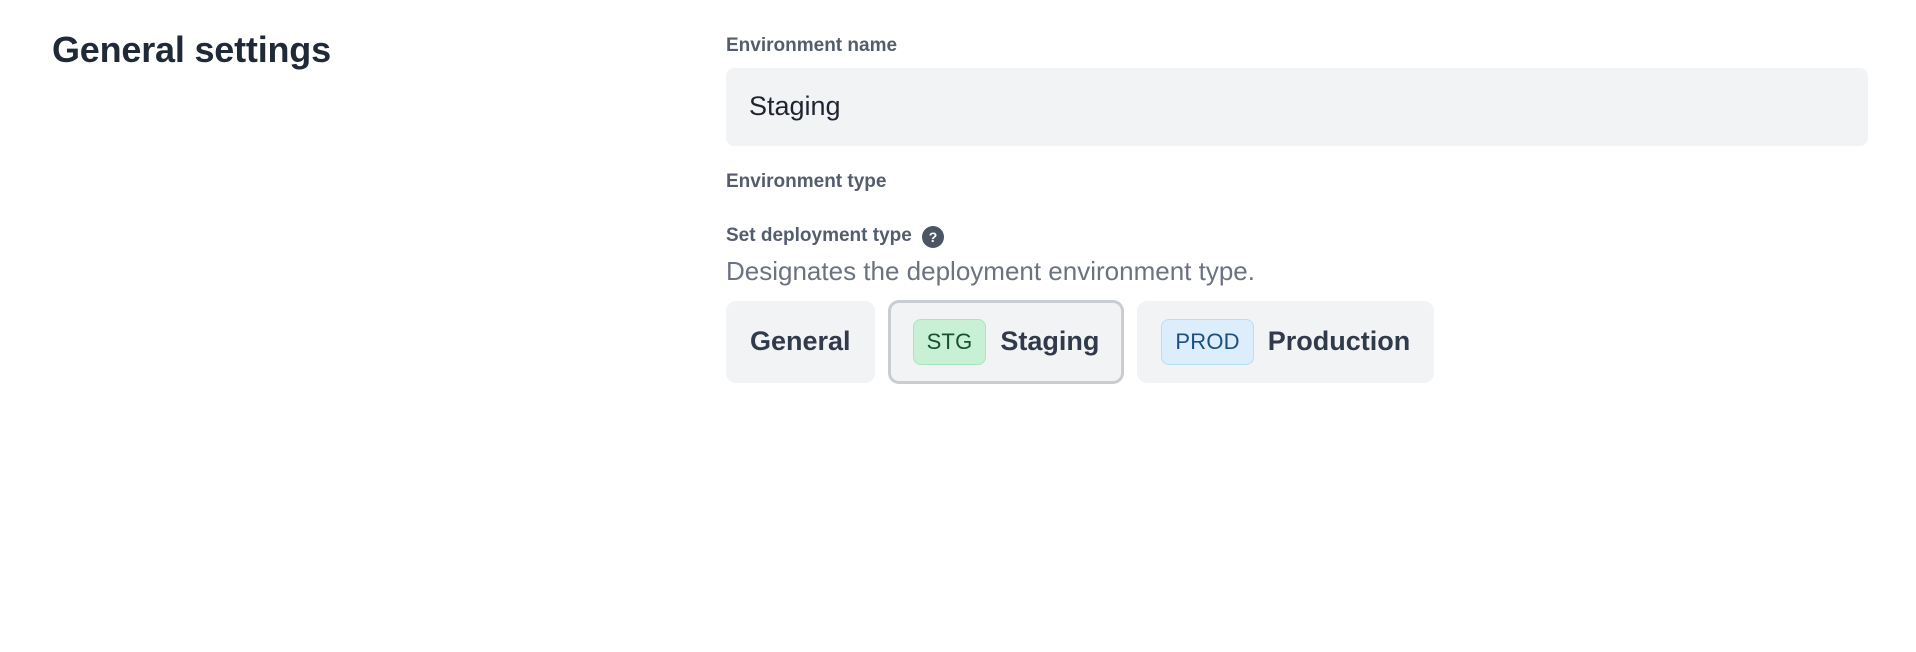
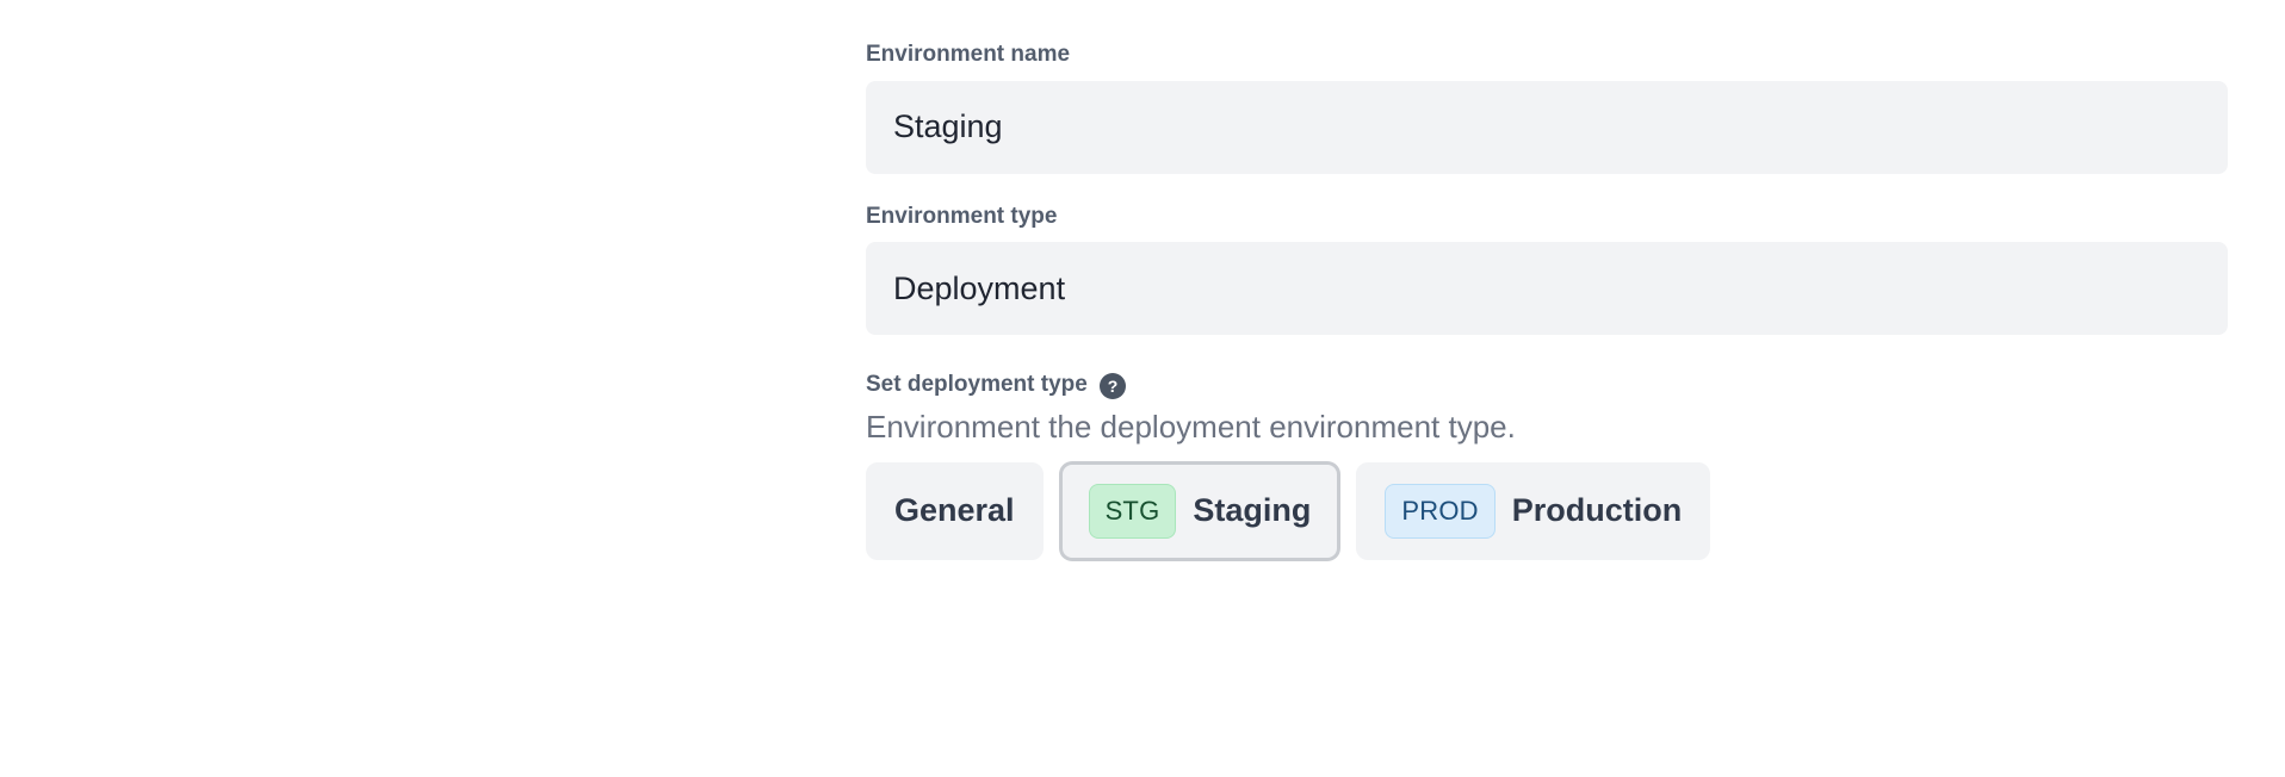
- General settings
  Environment name
  Staging
  Environment type
+ Deployment
  Set deployment type
  ?
- Designates the deployment environment type.
+ Environment the deployment environment type.
  General
  STG
  Staging
  PROD
  Production
